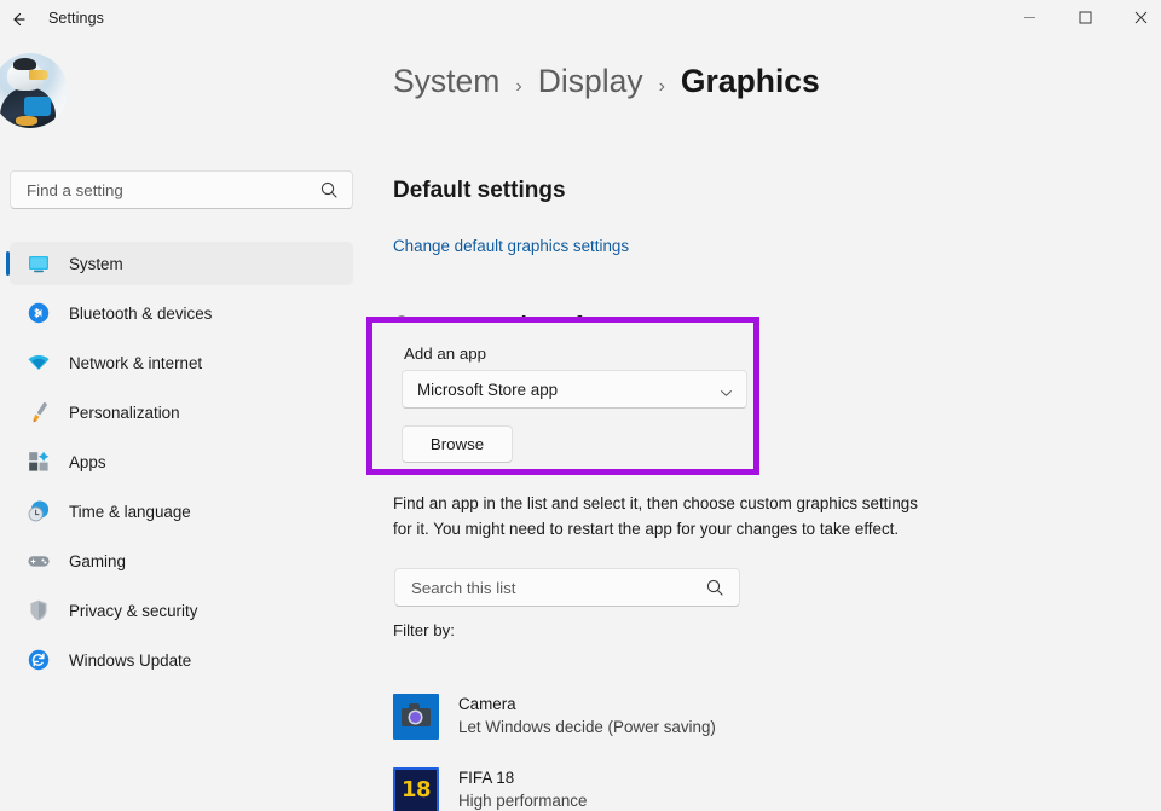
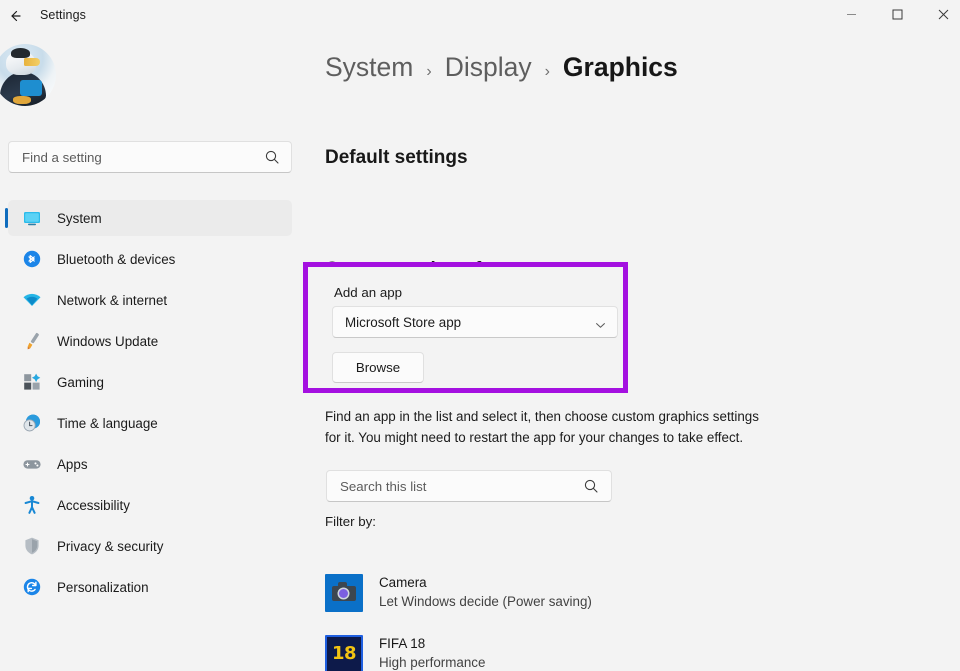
  Settings
  Find a setting
  System
  Bluetooth & devices
  Network & internet
- Personalization
+ Windows Update
- Apps
+ Gaming
  Time & language
- Gaming
+ Apps
+ Accessibility
  Privacy & security
- Windows Update
+ Personalization
  System
  ›
  Display
  ›
  Graphics
  Default settings
- Change default graphics settings
  Add an app
  Microsoft Store app
  Browse
  Find an app in the list and select it, then choose custom graphics settings for it. You might need to restart the app for your changes to take effect.
  Search this list
  Filter by:
  Camera
  Let Windows decide (Power saving)
  18
  FIFA 18
  High performance
